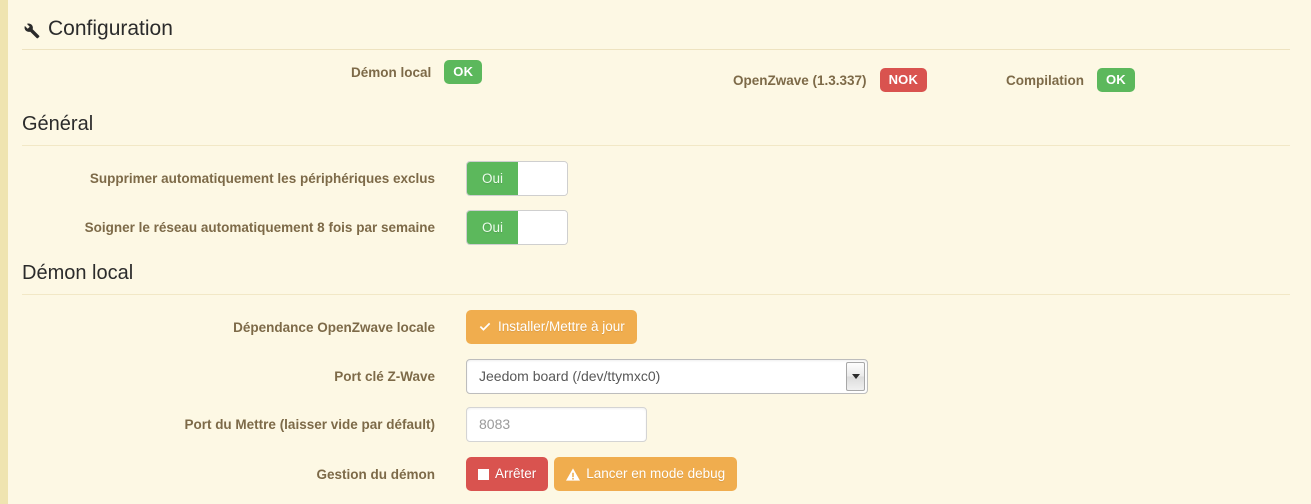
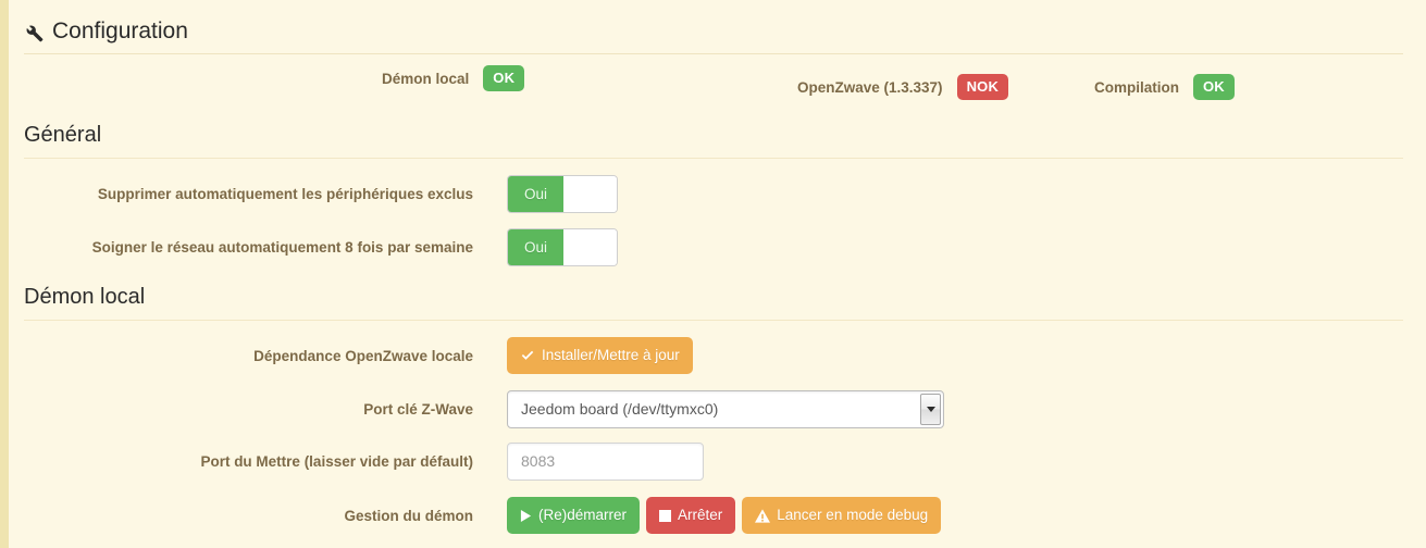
  Configuration
  Démon local
  OK
  OpenZwave (1.3.337)
  NOK
  Compilation
  OK
  Général
  Supprimer automatiquement les périphériques exclus
  Oui
  Soigner le réseau automatiquement 8 fois par semaine
  Oui
  Démon local
  Dépendance OpenZwave locale
  Installer/Mettre à jour
  Port clé Z-Wave
  Jeedom board (/dev/ttymxc0)
  Port du Mettre (laisser vide par défault)
  8083
  Gestion du démon
+ (Re)démarrer
  Arrêter
  Lancer en mode debug
